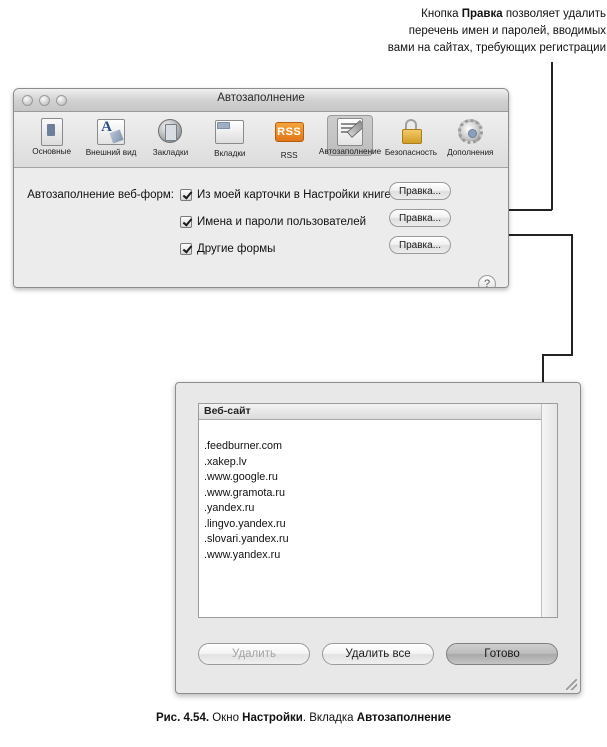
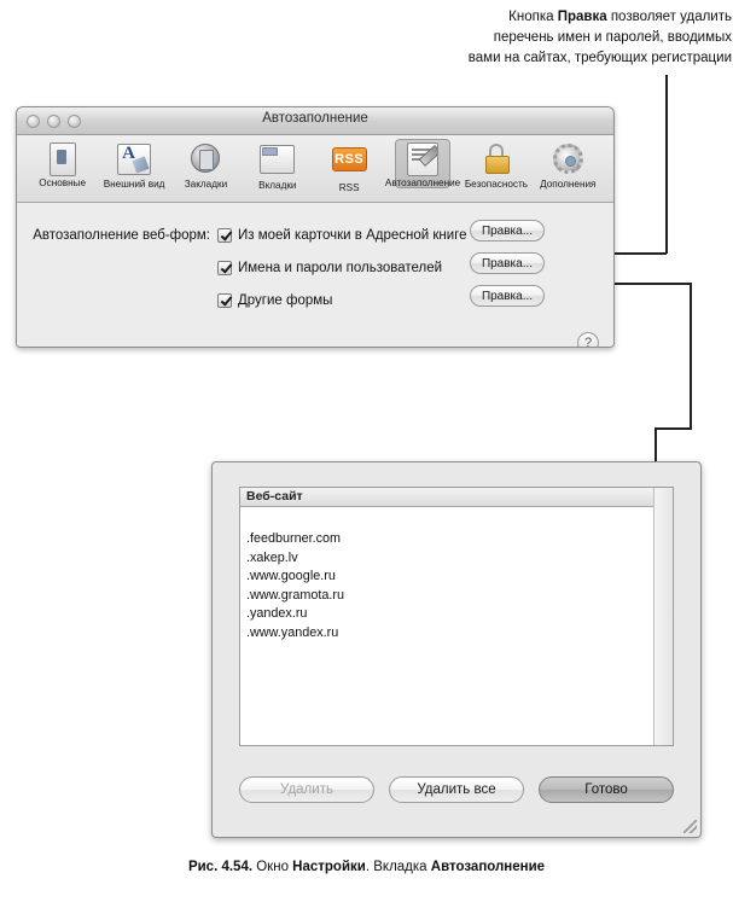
  Кнопка Правка позволяет удалить
  перечень имен и паролей, вводимых
  вами на сайтах, требующих регистрации
  Автозаполнение
  Основные
  Внешний вид
  Закладки
  Вкладки
  RSS
  RSS
  Автозаполнение
  Безопасность
  Дополнения
  Автозаполнение веб-форм:
- Из моей карточки в Настройки книге
+ Из моей карточки в Адресной книге
  Правка...
  Имена и пароли пользователей
  Правка...
  Другие формы
  Правка...
  ?
  Веб-сайт
  .feedburner.com
  .xakep.lv
  .www.google.ru
  .www.gramota.ru
  .yandex.ru
- .lingvo.yandex.ru
- .slovari.yandex.ru
  .www.yandex.ru
  Удалить
  Удалить все
  Готово
  Рис. 4.54. Окно Настройки. Вкладка Автозаполнение
